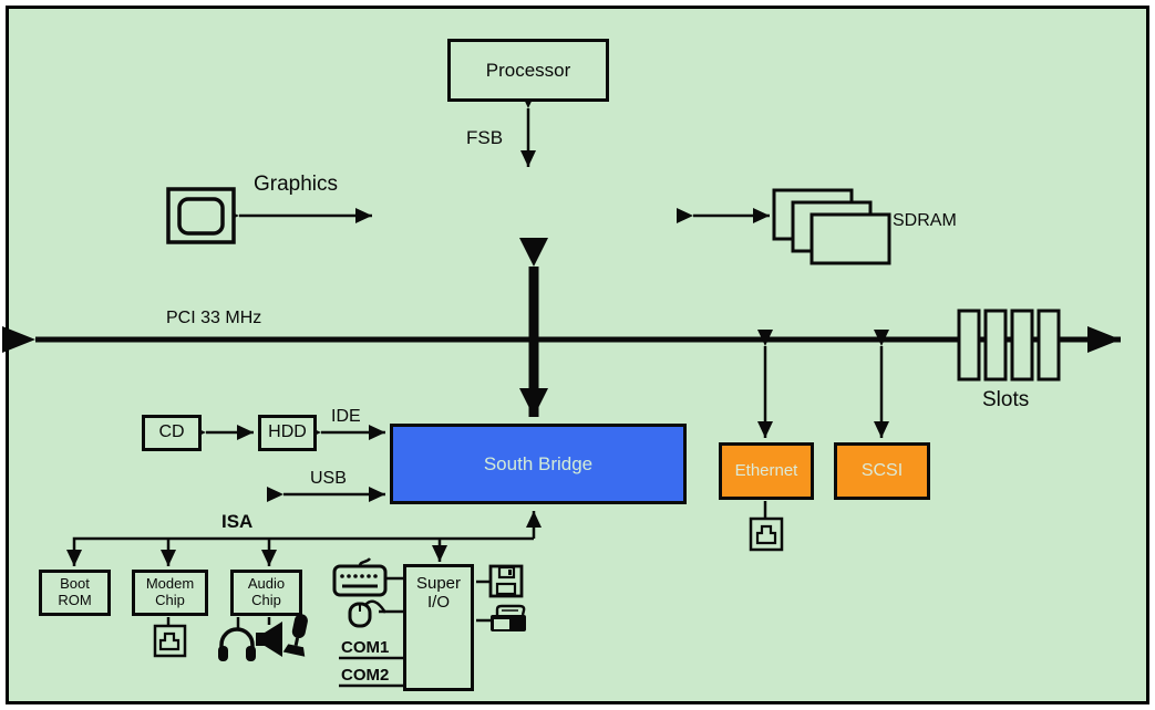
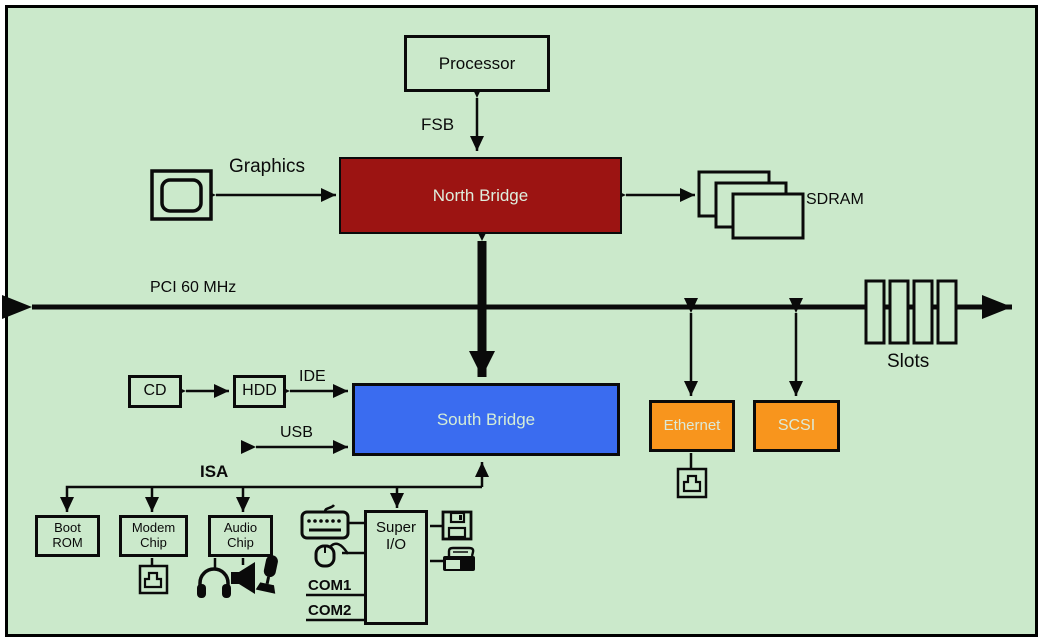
  Processor
+ North Bridge
  South Bridge
  Ethernet
  SCSI
  CD
  HDD
  Boot
  ROM
  Modem
  Chip
  Audio
  Chip
  Super
  I/O
  FSB
  Graphics
  SDRAM
- PCI 33 MHz
+ PCI 60 MHz
  Slots
  IDE
  USB
  ISA
  COM1
  COM2
